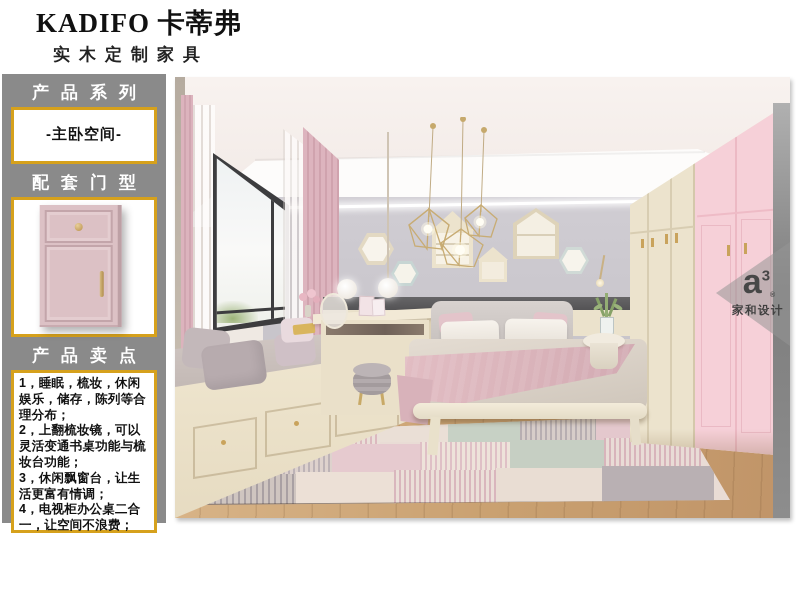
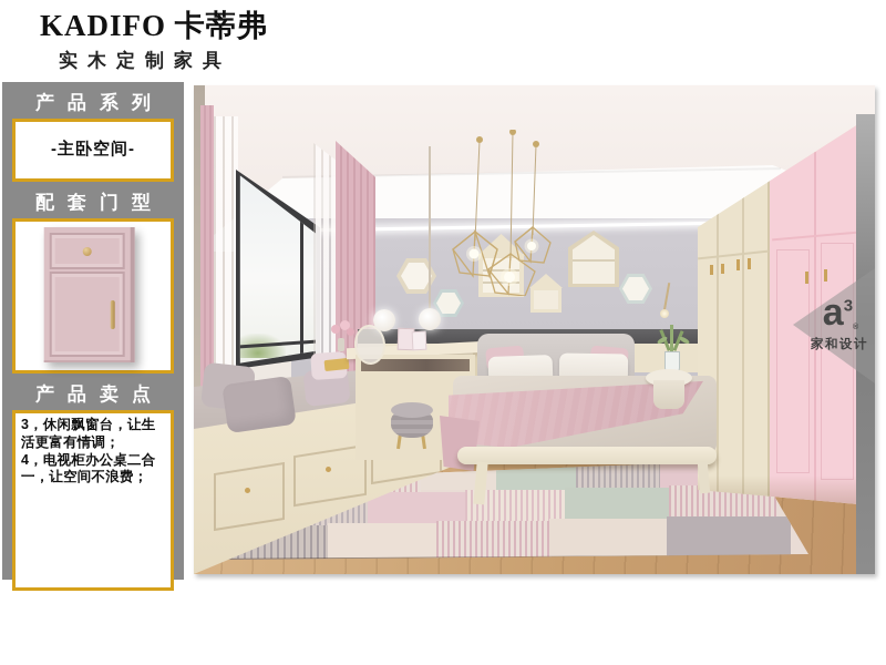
  KADIFO 卡蒂弗
  实木定制家具
  产品系列
  -主卧空间-
  配套门型
  产品卖点
- 1，睡眠，梳妆，休闲娱乐，储存，陈列等合理分布；
- 2，上翻梳妆镜，可以灵活变通书桌功能与梳妆台功能；
  3，休闲飘窗台，让生活更富有情调；
  4，电视柜办公桌二合一，让空间不浪费；
  家和设计
